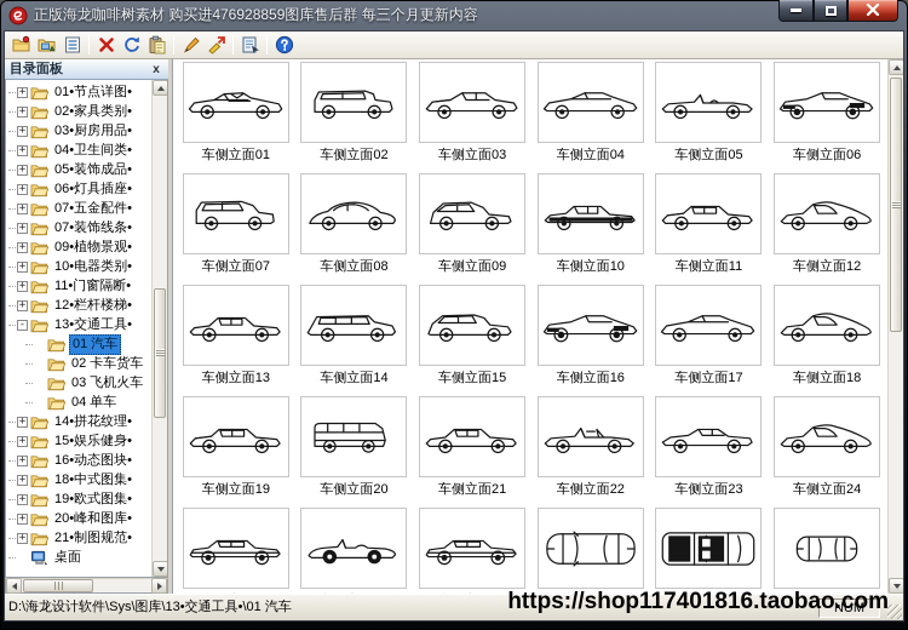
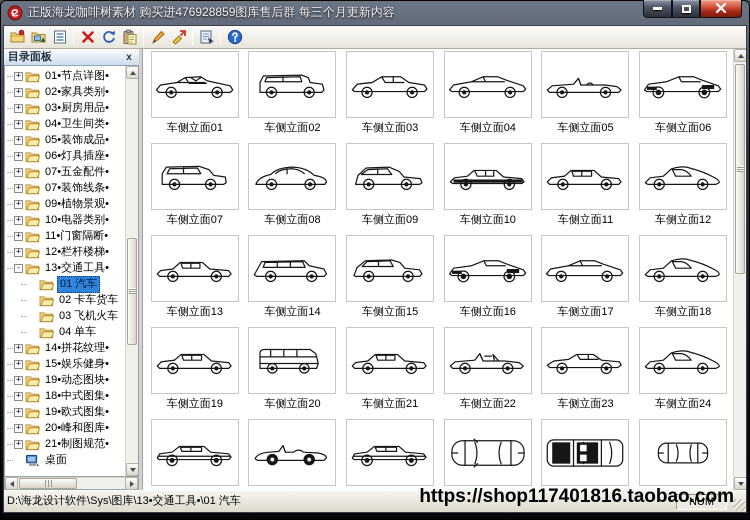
  正版海龙咖啡树素材 购买进476928859图库售后群 每三个月更新内容
  目录面板
  x
  +
  01•节点详图•
  +
  02•家具类别•
  +
  03•厨房用品•
  +
  04•卫生间类•
  +
  05•装饰成品•
  +
  06•灯具插座•
  +
  07•五金配件•
  +
  07•装饰线条•
  +
  09•植物景观•
  +
  10•电器类别•
  +
  11•门窗隔断•
  +
  12•栏杆楼梯•
  -
  13•交通工具•
  01 汽车
  02 卡车货车
  03 飞机火车
  04 单车
  +
  14•拼花纹理•
  +
  15•娱乐健身•
  +
- 16•动态图块•
+ 19•动态图块•
  +
  18•中式图集•
  +
  19•欧式图集•
  +
  20•峰和图库•
  +
  21•制图规范•
  桌面
  车侧立面01
  车侧立面02
  车侧立面03
  车侧立面04
  车侧立面05
  车侧立面06
  车侧立面07
  车侧立面08
  车侧立面09
  车侧立面10
  车侧立面11
  车侧立面12
  车侧立面13
  车侧立面14
  车侧立面15
  车侧立面16
  车侧立面17
  车侧立面18
  车侧立面19
  车侧立面20
  车侧立面21
  车侧立面22
  车侧立面23
  车侧立面24
  D:\海龙设计软件\Sys\图库\13•交通工具•\01 汽车
  NUM
  https://shop117401816.taobao.com
